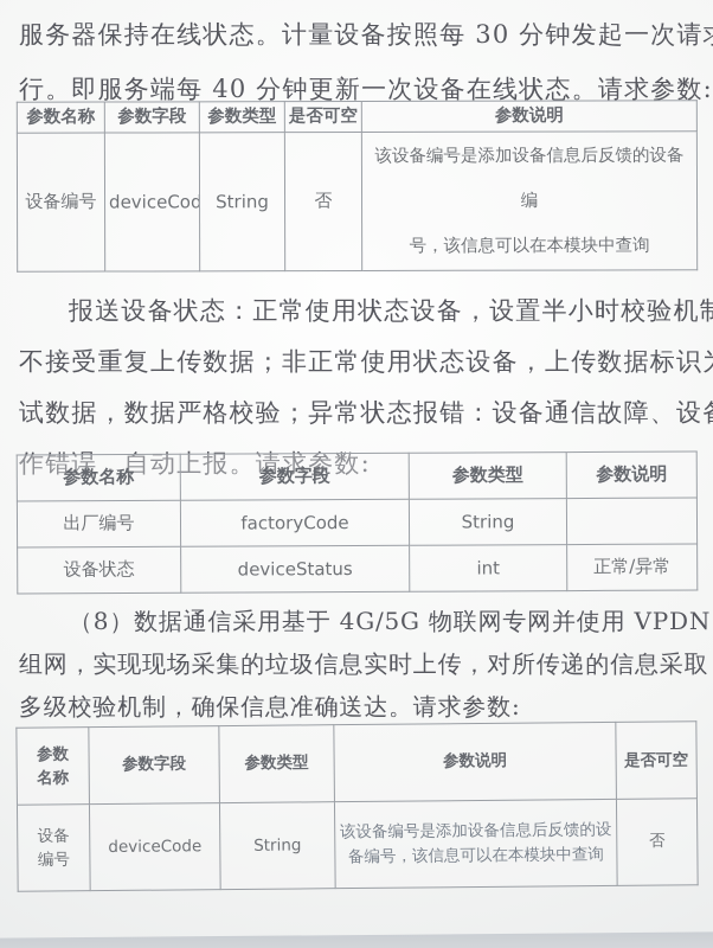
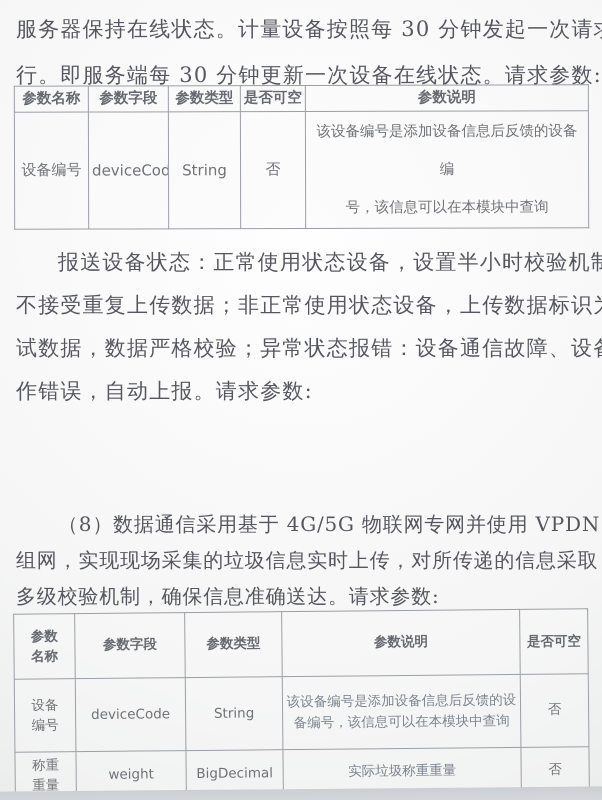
  服务器保持在线状态。计量设备按照每 30 分钟发起一次请
- 行。即服务端每 40 分钟更新一次设备在线状态。请求参数:
+ 行。即服务端每 30 分钟更新一次设备在线状态。请求参数:
  参数名称	参数字段	参数类型	是否可空	参数说明
  设备编号	deviceCod	String	否	该设备编号是添加设备信息后反馈的设备 编 号，该信息可以在本模块中查询
  报送设备状态：正常使用状态设备，设置半小时校验机
  不接受重复上传数据；非正常使用状态设备，上传数据标识
  试数据，数据严格校验；异常状态报错：设备通信故障、设
  作错误，自动上报。请求参数:
- 参数名称	参数字段	参数类型	参数说明
- 出厂编号	factoryCode	String
- 设备状态	deviceStatus	int	正常/异常
  （8）数据通信采用基于 4G/5G 物联网专网并使用 VPDN
  组网，实现现场采集的垃圾信息实时上传，对所传递的信息采取
  多级校验机制，确保信息准确送达。请求参数:
  参数 名称	参数字段	参数类型	参数说明	是否可空
  设备 编号	deviceCode	String	该设备编号是添加设备信息后反馈的设 备编号，该信息可以在本模块中查询	否
+ 称重 重量	weight	BigDecimal	实际垃圾称重重量	否
